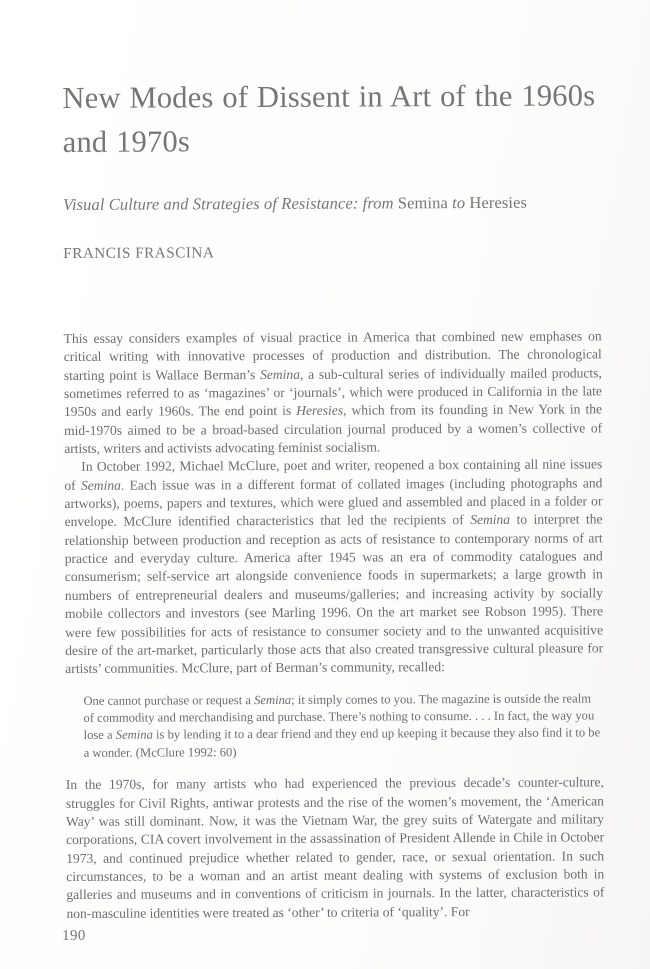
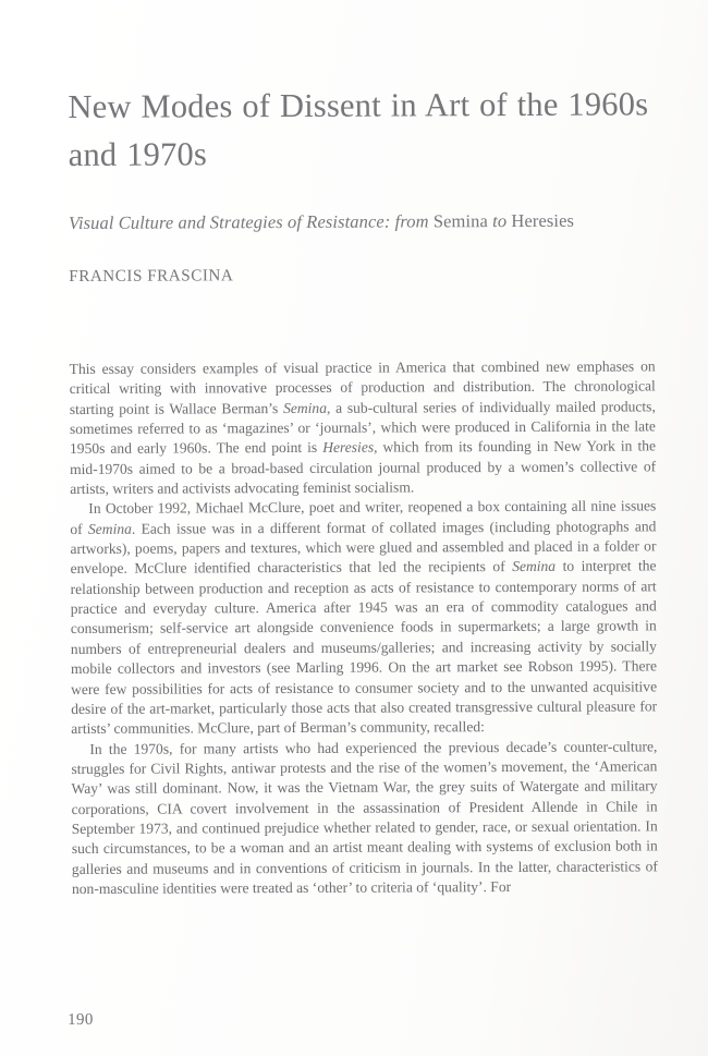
  New Modes of Dissent in Art of the 1960s and 1970s
  Visual Culture and Strategies of Resistance: from Semina to Heresies
  FRANCIS FRASCINA
  This essay considers examples of visual practice in America that combined new emphases on critical writing with innovative processes of production and distribution. The chronological starting point is Wallace Berman’s Semina, a sub-cultural series of individually mailed products, sometimes referred to as ‘magazines’ or ‘journals’, which were produced in California in the late 1950s and early 1960s. The end point is Heresies, which from its founding in New York in the mid-1970s aimed to be a broad-based circulation journal produced by a women’s collective of artists, writers and activists advocating feminist socialism.
  In October 1992, Michael McClure, poet and writer, reopened a box containing all nine issues of Semina. Each issue was in a different format of collated images (including photographs and artworks), poems, papers and textures, which were glued and assembled and placed in a folder or envelope. McClure identified characteristics that led the recipients of Semina to interpret the relationship between production and reception as acts of resistance to contemporary norms of art practice and everyday culture. America after 1945 was an era of commodity catalogues and consumerism; self-service art alongside convenience foods in supermarkets; a large growth in numbers of entrepreneurial dealers and museums/galleries; and increasing activity by socially mobile collectors and investors (see Marling 1996. On the art market see Robson 1995). There were few possibilities for acts of resistance to consumer society and to the unwanted acquisitive desire of the art-market, particularly those acts that also created transgressive cultural pleasure for artists’ communities. McClure, part of Berman’s community, recalled:
- One cannot purchase or request a Semina; it simply comes to you. The magazine is outside the realm of commodity and merchandising and purchase. There’s nothing to consume. . . . In fact, the way you lose a Semina is by lending it to a dear friend and they end up keeping it because they also find it to be a wonder. (McClure 1992: 60)
- In the 1970s, for many artists who had experienced the previous decade’s counter-culture, struggles for Civil Rights, antiwar protests and the rise of the women’s movement, the ‘American Way’ was still dominant. Now, it was the Vietnam War, the grey suits of Watergate and military corporations, CIA covert involvement in the assassination of President Allende in Chile in October 1973, and continued prejudice whether related to gender, race, or sexual orientation. In such circumstances, to be a woman and an artist meant dealing with systems of exclusion both in galleries and museums and in conventions of criticism in journals. In the latter, characteristics of non-masculine identities were treated as ‘other’ to criteria of ‘quality’. For
+ In the 1970s, for many artists who had experienced the previous decade’s counter-culture, struggles for Civil Rights, antiwar protests and the rise of the women’s movement, the ‘American Way’ was still dominant. Now, it was the Vietnam War, the grey suits of Watergate and military corporations, CIA covert involvement in the assassination of President Allende in Chile in September 1973, and continued prejudice whether related to gender, race, or sexual orientation. In such circumstances, to be a woman and an artist meant dealing with systems of exclusion both in galleries and museums and in conventions of criticism in journals. In the latter, characteristics of non-masculine identities were treated as ‘other’ to criteria of ‘quality’. For
  190
